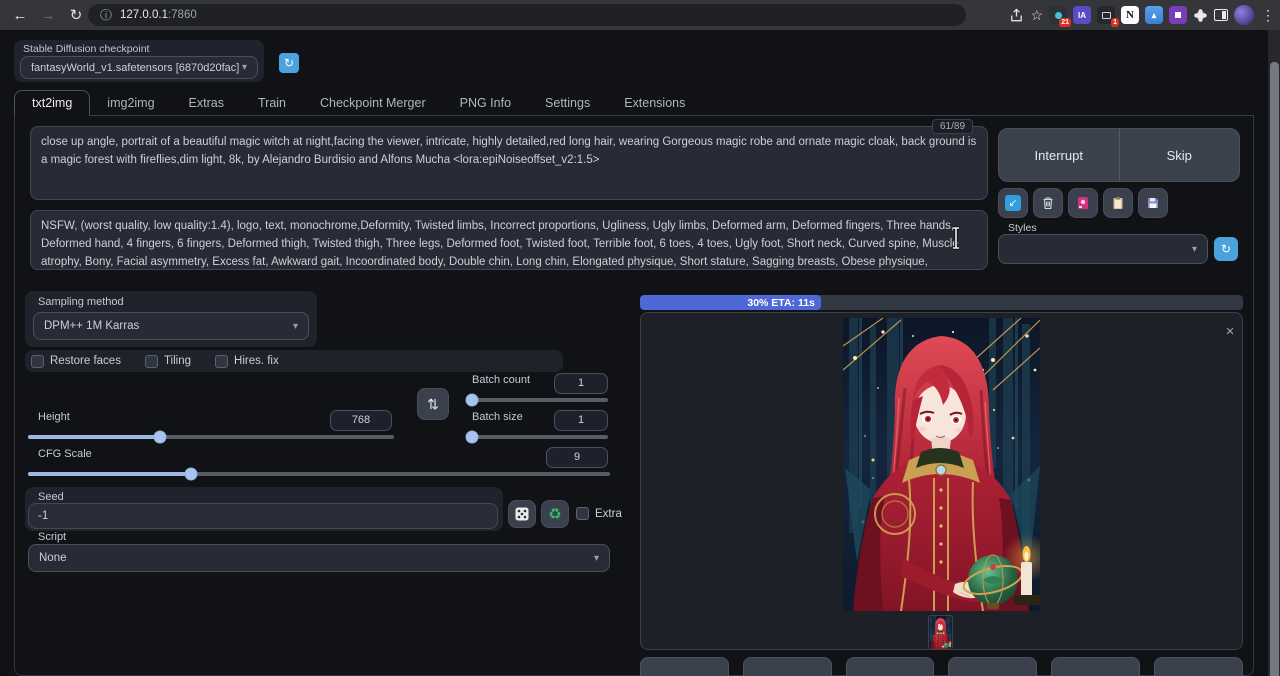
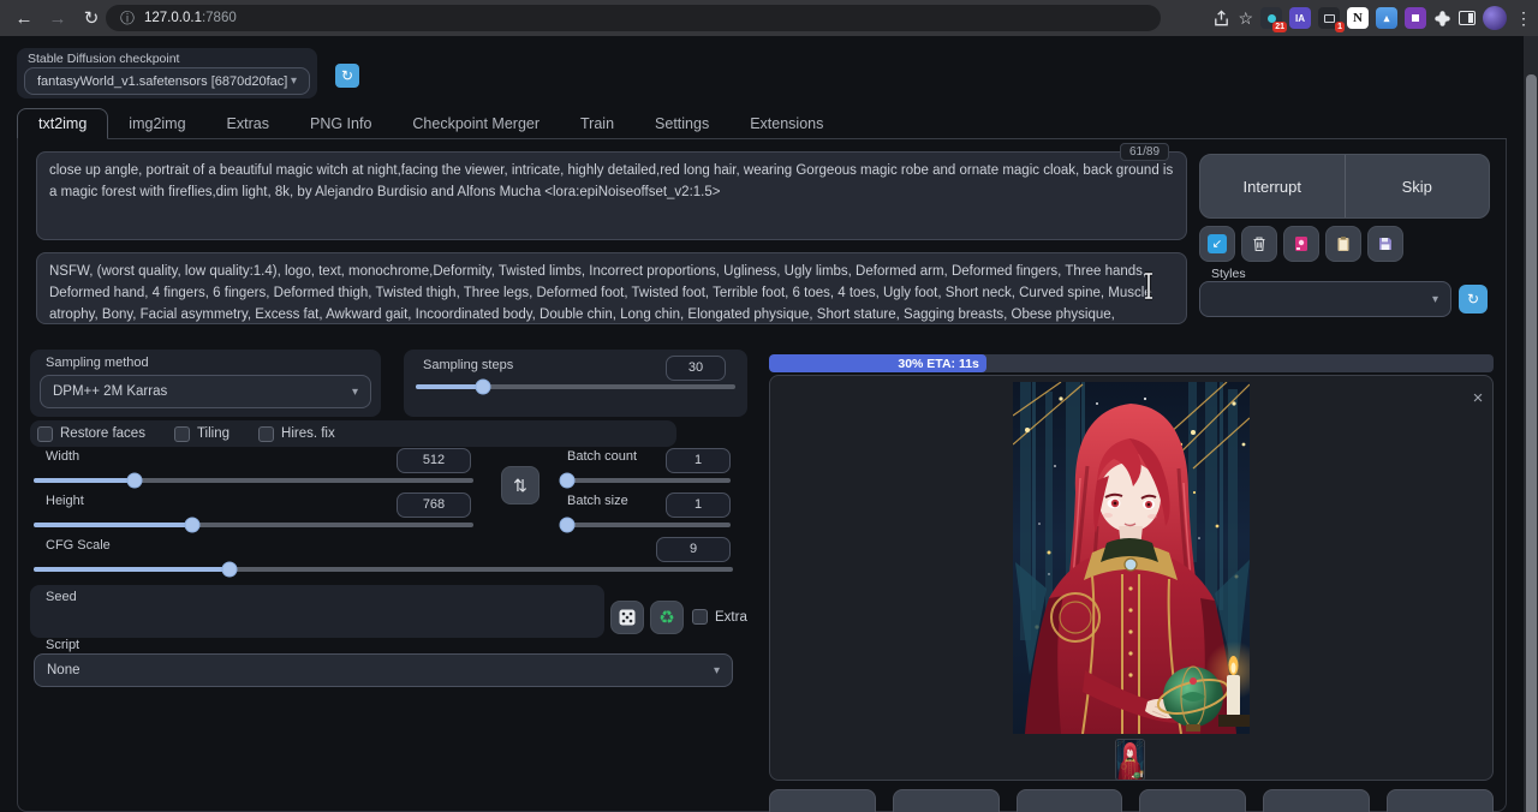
  ←
  →
  ↻
  ⓘ
  127.0.0.1
  :7860
  ☆
  IA
  N
  ▴
  ⋮
  Stable Diffusion checkpoint
  fantasyWorld_v1.safetensors [6870d20fac]
  ▾
  ↻
  txt2img
  img2img
  Extras
- Train
+ PNG Info
  Checkpoint Merger
- PNG Info
+ Train
  Settings
  Extensions
  61/89
  Interrupt
  Skip
  ↙
  Styles
  ▾
  ↻
  Sampling method
- DPM++ 1M Karras
+ DPM++ 2M Karras
  ▾
+ Sampling steps
+ 30
  Restore faces
  Tiling
  Hires. fix
+ Width
+ 512
  Height
  768
  ⇅
  Batch count
  1
  Batch size
  1
  CFG Scale
  9
  Seed
- -1
  ♻
  Extra
  Script
  None
  ▾
  30% ETA: 11s
  ×
